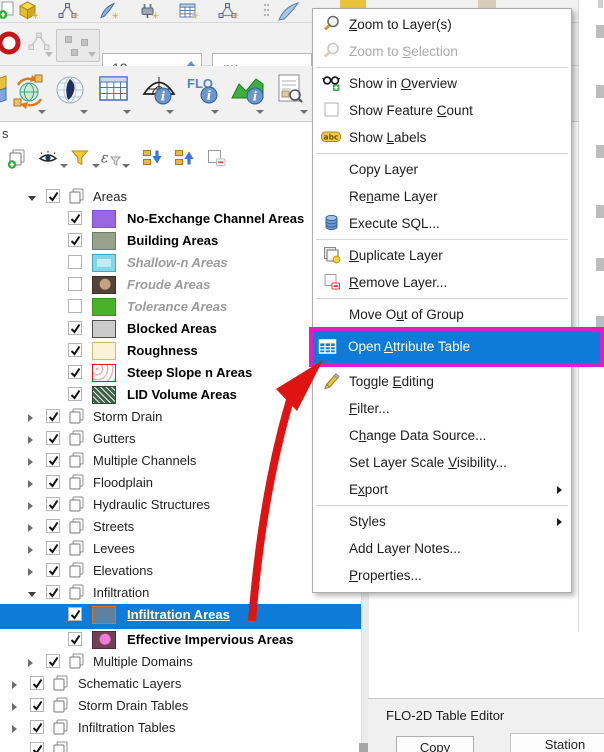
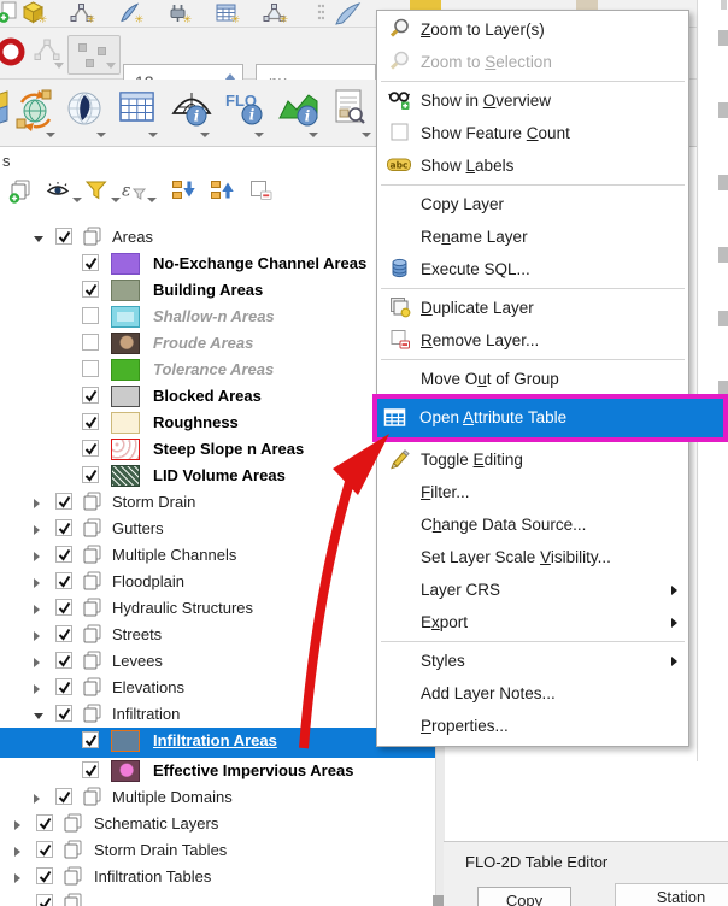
  ✳
  ✳
  ✳
  ✳
  ✳
  ✳
  i
  FLO
  i
  i
  s
  ε
  Areas
  No-Exchange Channel Areas
  Building Areas
  Shallow-n Areas
  Froude Areas
  Tolerance Areas
  Blocked Areas
  Roughness
  Steep Slope n Areas
  LID Volume Areas
  Storm Drain
  Gutters
  Multiple Channels
  Floodplain
  Hydraulic Structures
  Streets
  Levees
  Elevations
  Infiltration
  Infiltration Areas
  Effective Impervious Areas
  Multiple Domains
  Schematic Layers
  Storm Drain Tables
  Infiltration Tables
  FLO-2D Table Editor
  Copy
  Station
  Zoom to Layer(s)
  Zoom to Selection
  Show in Overview
  Show Feature Count
  abc
  Show Labels
  Copy Layer
  Rename Layer
  Execute SQL...
  Duplicate Layer
  Remove Layer...
  Move Out of Group
  Toggle Editing
  Filter...
  Change Data Source...
  Set Layer Scale Visibility...
+ Layer CRS
  Export
  Styles
  Add Layer Notes...
  Properties...
  Open Attribute Table
